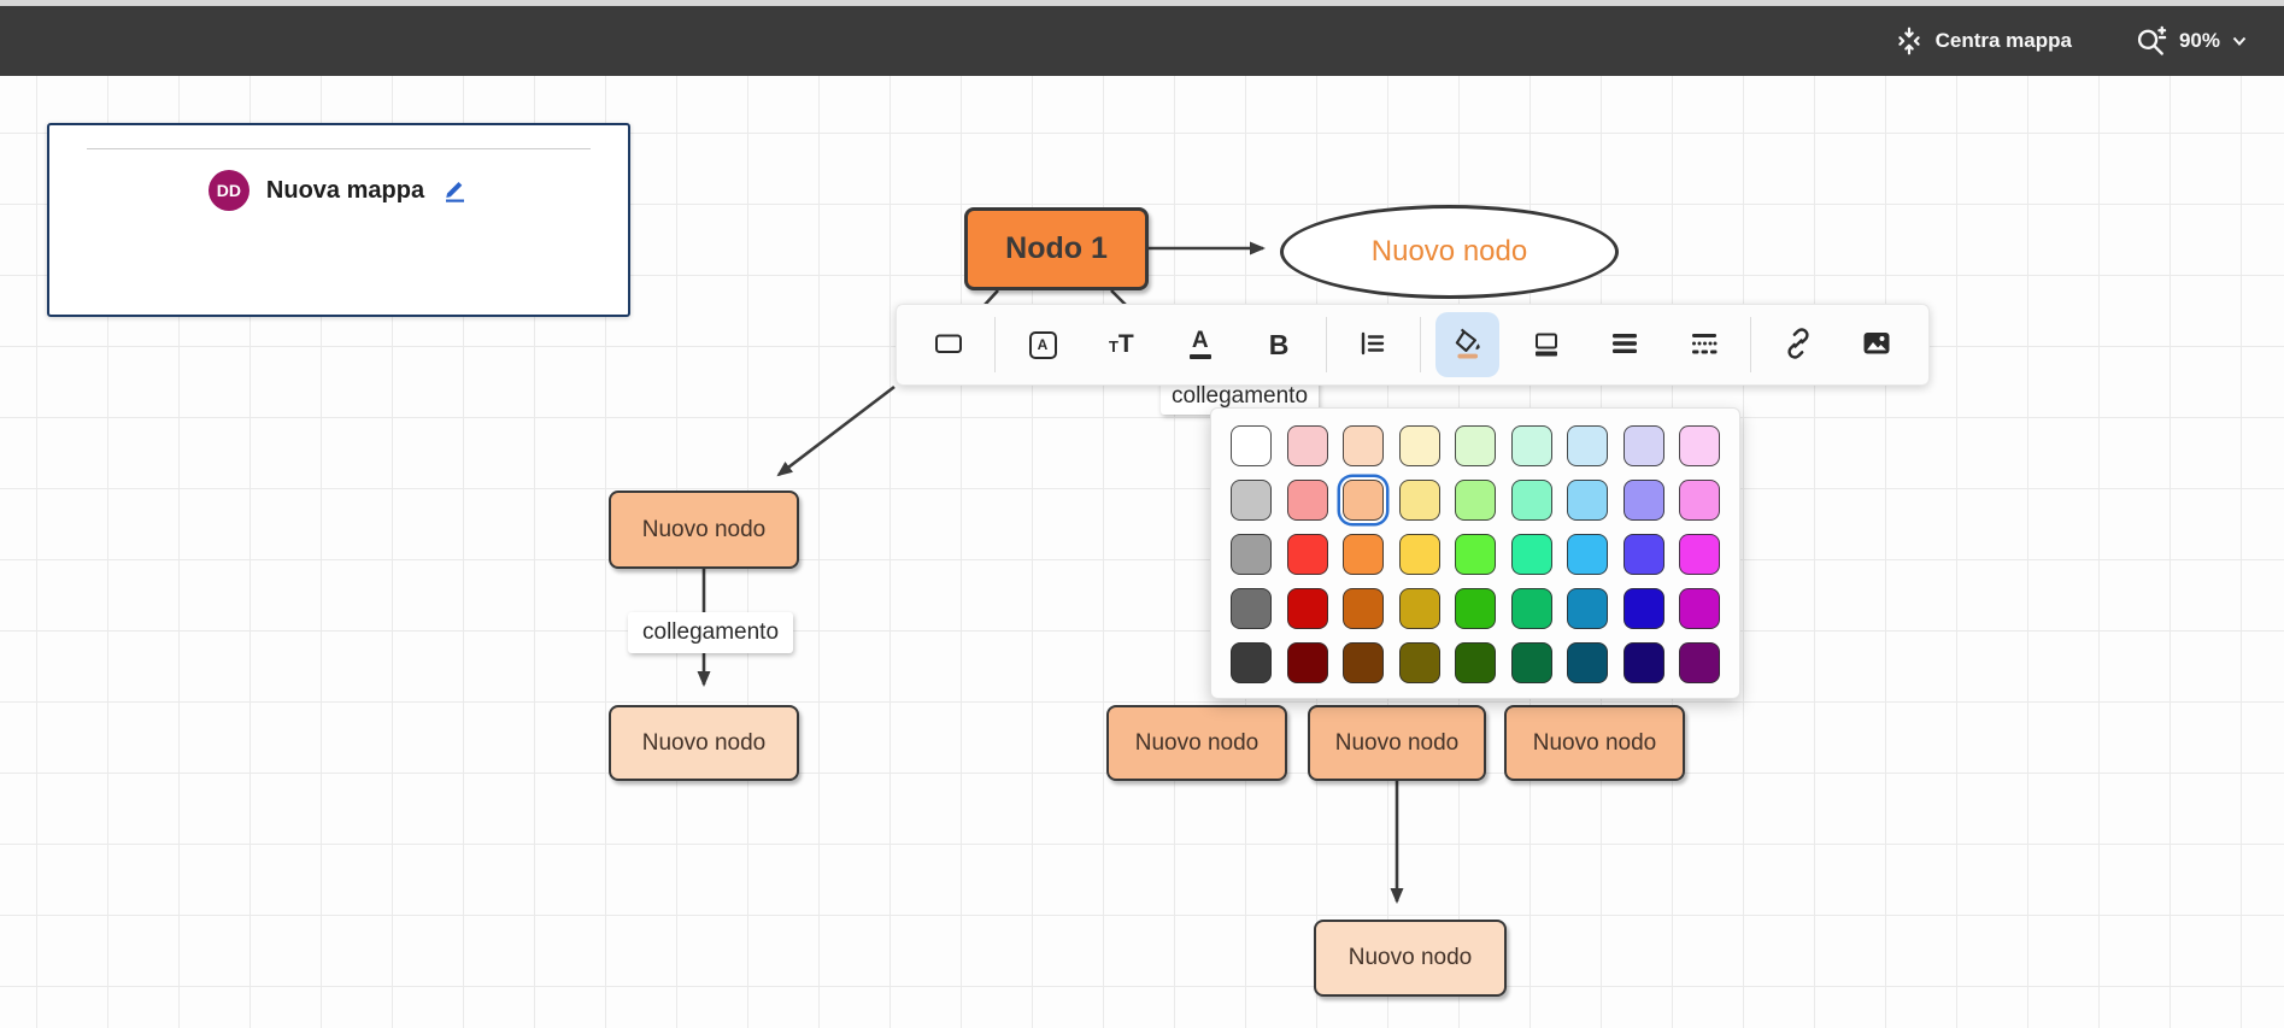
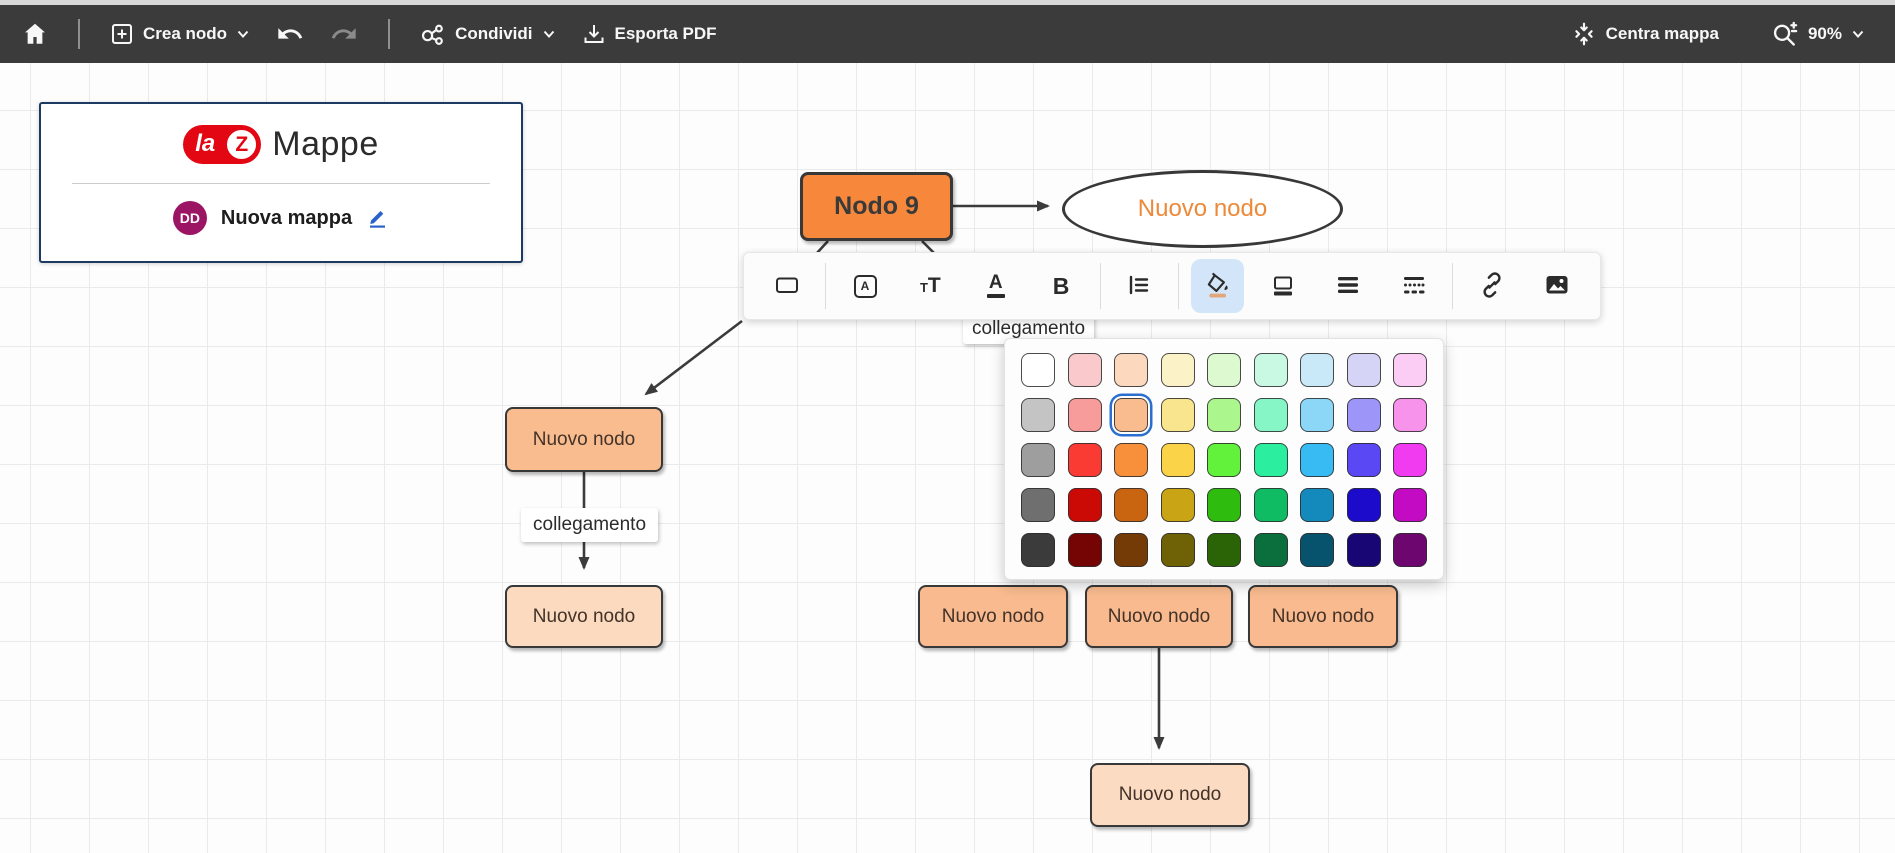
+ Crea nodo
+ Condividi
+ Esporta PDF
  Centra mappa
  90%
+ la
+ Z
+ Mappe
  DD
  Nuova mappa
- Nodo 1
+ Nodo 9
  Nuovo nodo
  Nuovo nodo
  Nuovo nodo
  Nuovo nodo
  Nuovo nodo
  Nuovo nodo
  Nuovo nodo
  collegamento
  collegamento
  A
  TT
  A
  B
